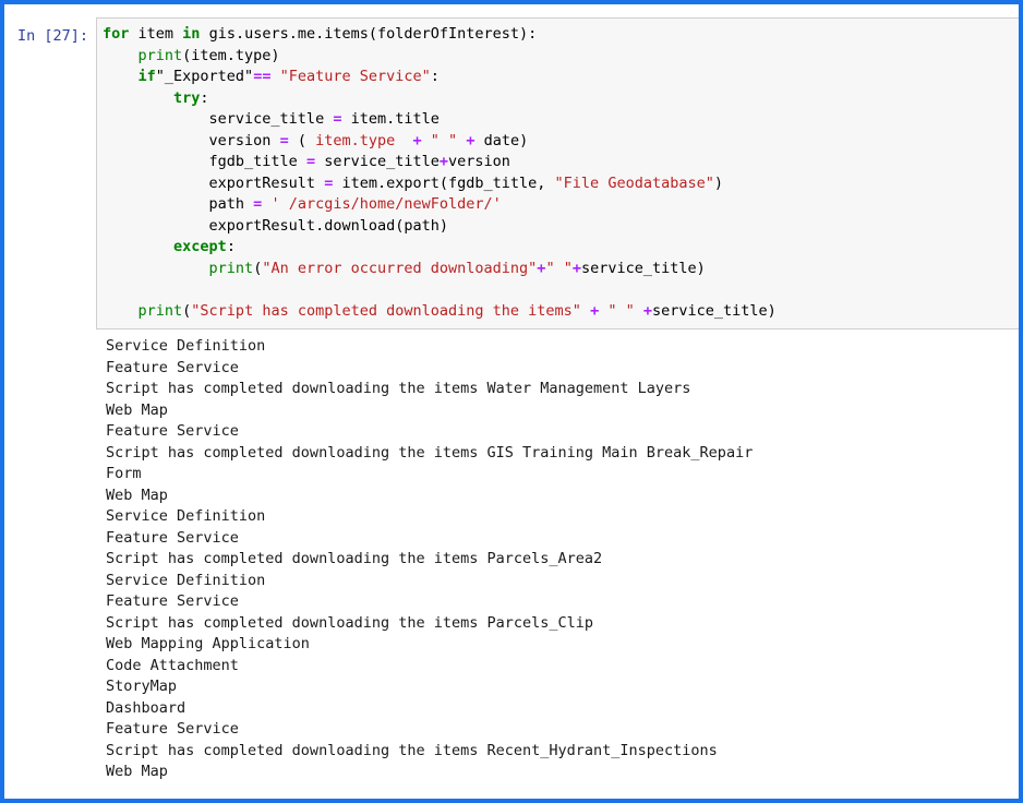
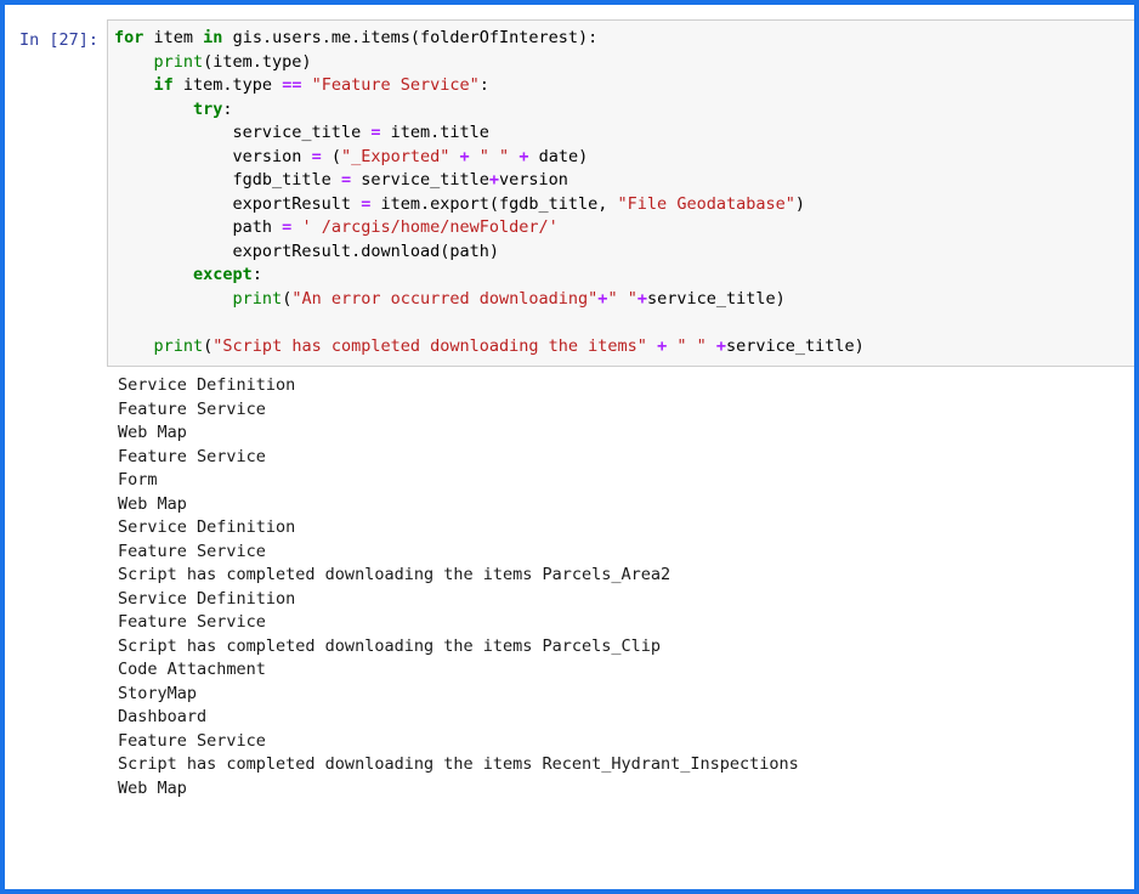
  In [27]:
  for item in gis.users.me.items(folderOfInterest):
  print(item.type)
- if"_Exported"== "Feature Service":
+ if item.type == "Feature Service":
  try:
  service_title = item.title
- version = ( item.type + " " + date)
+ version = ("_Exported" + " " + date)
  fgdb_title = service_title+version
  exportResult = item.export(fgdb_title, "File Geodatabase")
  path = ' /arcgis/home/newFolder/'
  exportResult.download(path)
  except:
  print("An error occurred downloading"+" "+service_title)
  print("Script has completed downloading the items" + " " +service_title)
  Service Definition
  Feature Service
- Script has completed downloading the items Water Management Layers
  Web Map
  Feature Service
- Script has completed downloading the items GIS Training Main Break_Repair
  Form
  Web Map
  Service Definition
  Feature Service
  Script has completed downloading the items Parcels_Area2
  Service Definition
  Feature Service
  Script has completed downloading the items Parcels_Clip
- Web Mapping Application
  Code Attachment
  StoryMap
  Dashboard
  Feature Service
  Script has completed downloading the items Recent_Hydrant_Inspections
  Web Map
